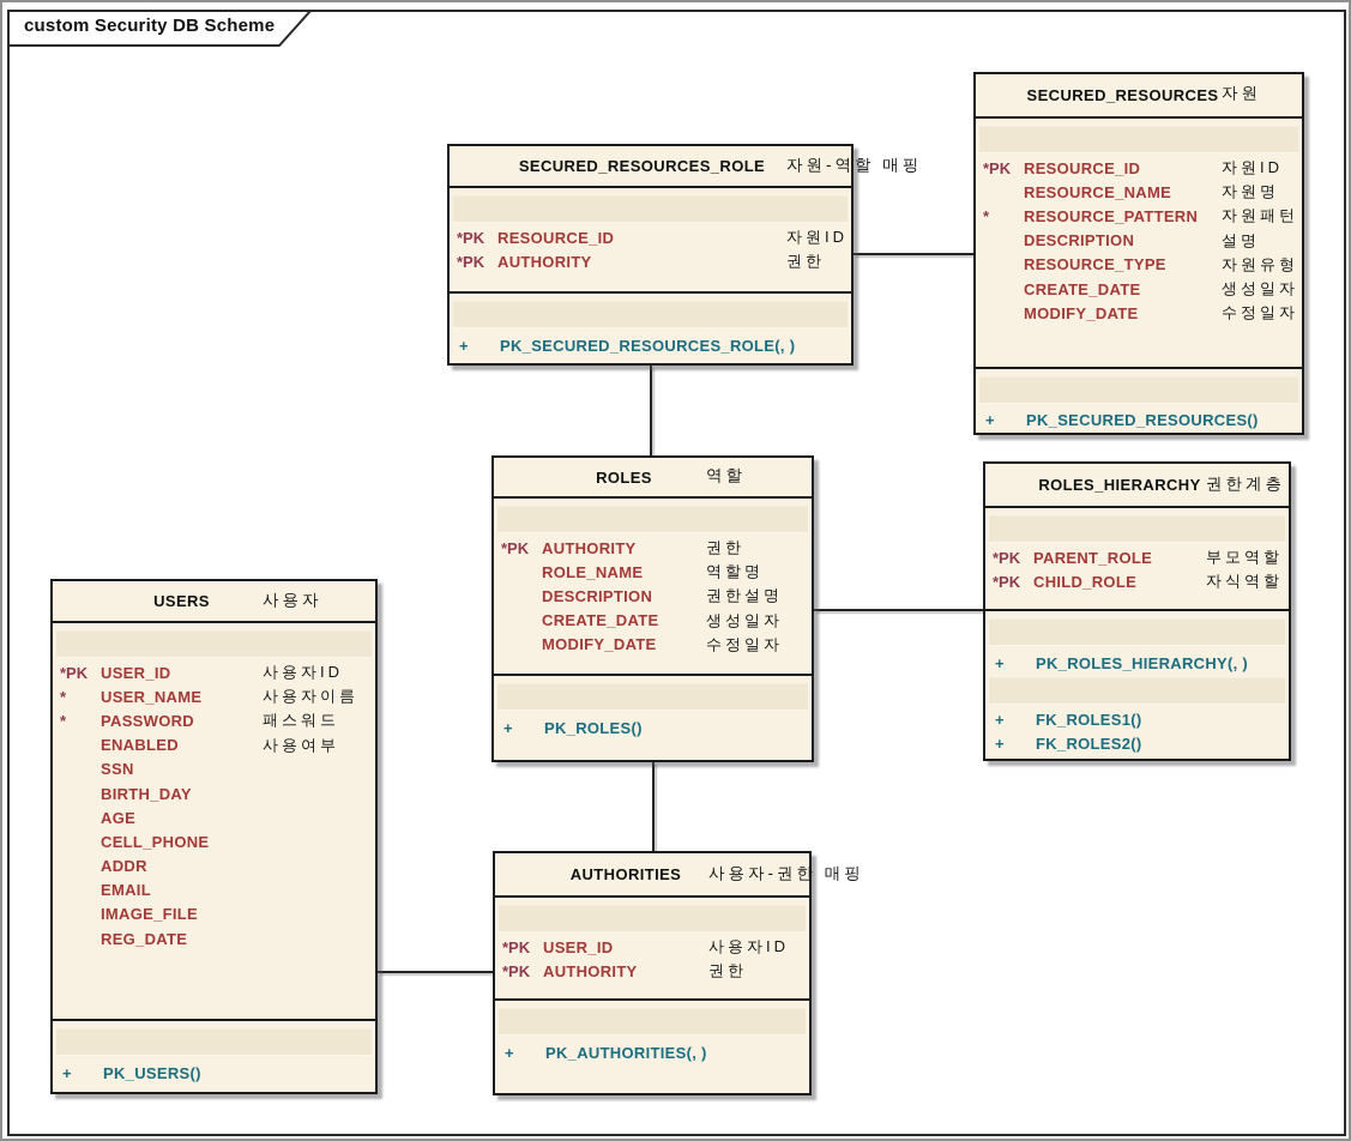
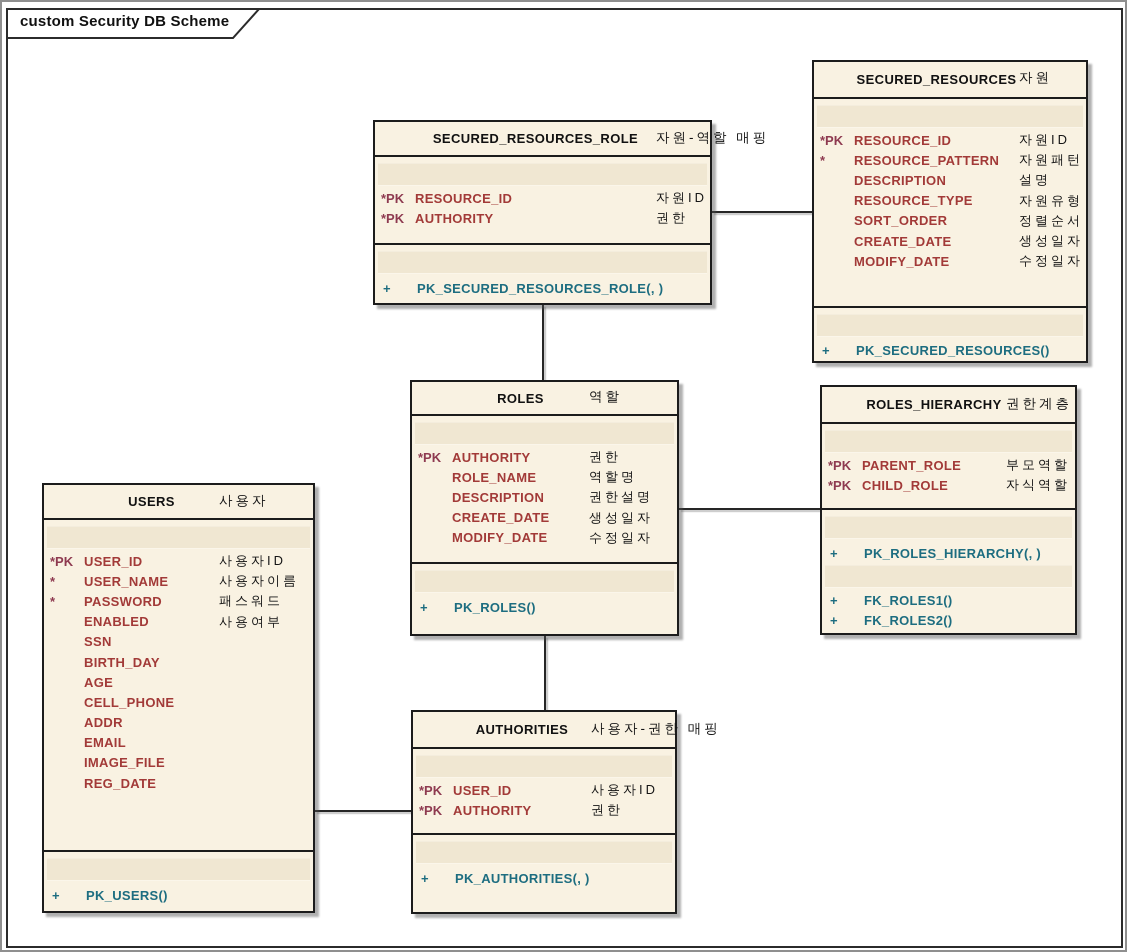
  custom Security DB Scheme
  SECURED_RESOURCES_ROLE
  자원-역할 매핑
  *PK
  RESOURCE_ID
  자원ID
  *PK
  AUTHORITY
  권한
  +
  PK_SECURED_RESOURCES_ROLE(, )
  SECURED_RESOURCES
  자원
  *PK
  RESOURCE_ID
  자원ID
- RESOURCE_NAME
- 자원명
  *
  RESOURCE_PATTERN
  자원패턴
  DESCRIPTION
  설명
  RESOURCE_TYPE
  자원유형
+ SORT_ORDER
+ 정렬순서
  CREATE_DATE
  생성일자
  MODIFY_DATE
  수정일자
  +
  PK_SECURED_RESOURCES()
  ROLES
  역할
  *PK
  AUTHORITY
  권한
  ROLE_NAME
  역할명
  DESCRIPTION
  권한설명
  CREATE_DATE
  생성일자
  MODIFY_DATE
  수정일자
  +
  PK_ROLES()
  ROLES_HIERARCHY
  권한계층
  *PK
  PARENT_ROLE
  부모역할
  *PK
  CHILD_ROLE
  자식역할
  +
  PK_ROLES_HIERARCHY(, )
  +
  FK_ROLES1()
  +
  FK_ROLES2()
  USERS
  사용자
  *PK
  USER_ID
  사용자ID
  *
  USER_NAME
  사용자이름
  *
  PASSWORD
  패스워드
  ENABLED
  사용여부
  SSN
  BIRTH_DAY
  AGE
  CELL_PHONE
  ADDR
  EMAIL
  IMAGE_FILE
  REG_DATE
  +
  PK_USERS()
  AUTHORITIES
  사용자-권한 매핑
  *PK
  USER_ID
  사용자ID
  *PK
  AUTHORITY
  권한
  +
  PK_AUTHORITIES(, )
